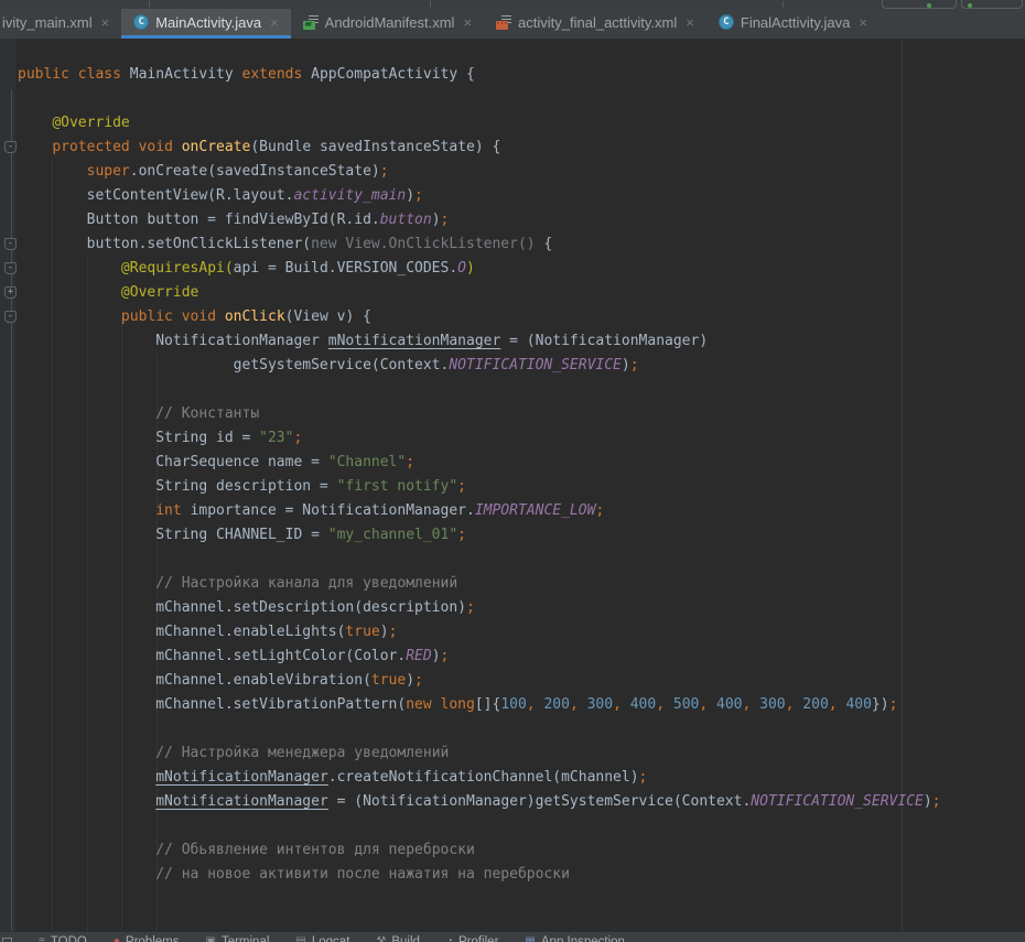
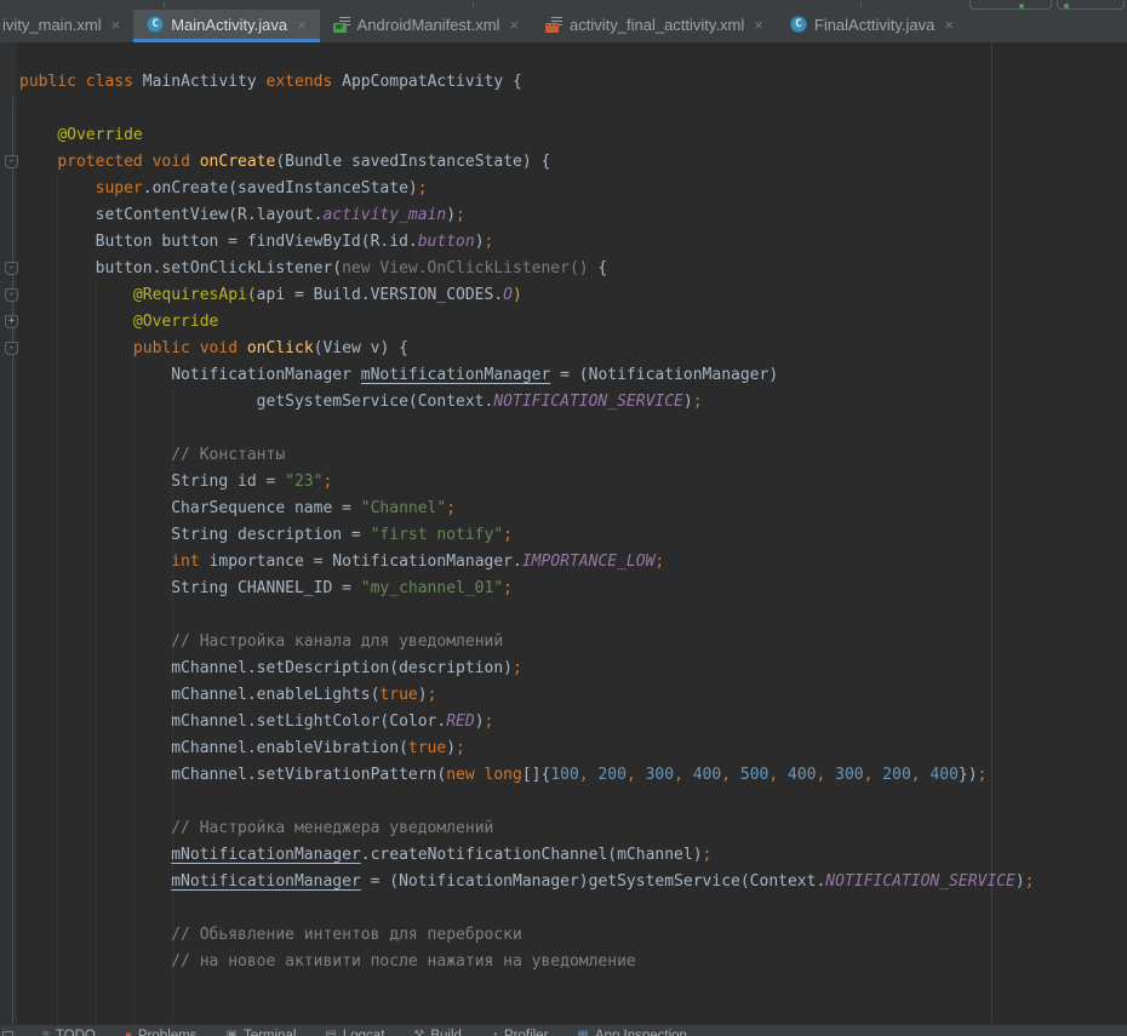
  ivity_main.xml
  ×
  MainActivity.java
  ×
  AndroidManifest.xml
  ×
  activity_final_acttivity.xml
  ×
  FinalActtivity.java
  ×
  public class MainActivity extends AppCompatActivity {
  @Override
  protected void onCreate(Bundle savedInstanceState) {
  super.onCreate(savedInstanceState);
  setContentView(R.layout.activity_main);
  Button button = findViewById(R.id.button);
  button.setOnClickListener(new View.OnClickListener() {
  @RequiresApi(api = Build.VERSION_CODES.O)
  @Override
  public void onClick(View v) {
  NotificationManager mNotificationManager = (NotificationManager)
  getSystemService(Context.NOTIFICATION_SERVICE);
  // Константы
  String id = "23";
  CharSequence name = "Channel";
  String description = "first notify";
  int importance = NotificationManager.IMPORTANCE_LOW;
  String CHANNEL_ID = "my_channel_01";
  // Настройка канала для уведомлений
  mChannel.setDescription(description);
  mChannel.enableLights(true);
  mChannel.setLightColor(Color.RED);
  mChannel.enableVibration(true);
  mChannel.setVibrationPattern(new long[]{100, 200, 300, 400, 500, 400, 300, 200, 400});
  // Настройка менеджера уведомлений
  mNotificationManager.createNotificationChannel(mChannel);
  mNotificationManager = (NotificationManager)getSystemService(Context.NOTIFICATION_SERVICE);
  // Обьявление интентов для переброски
- // на новое активити после нажатия на переброски
+ // на новое активити после нажатия на уведомление
  -
  -
  -
  +
  -
